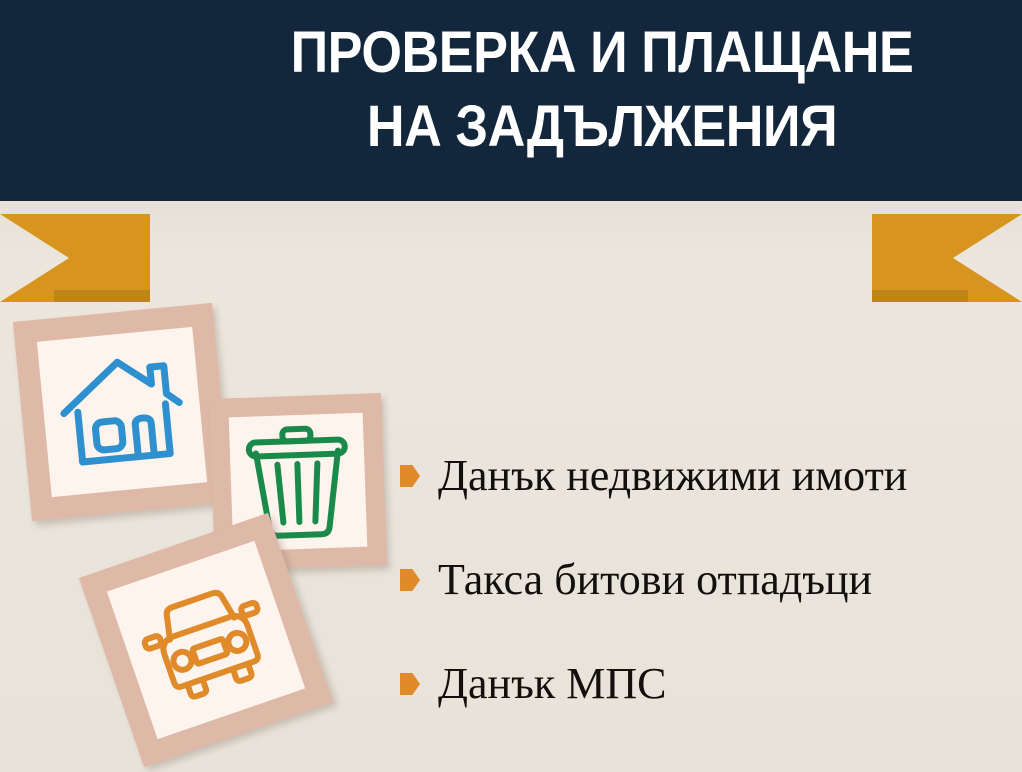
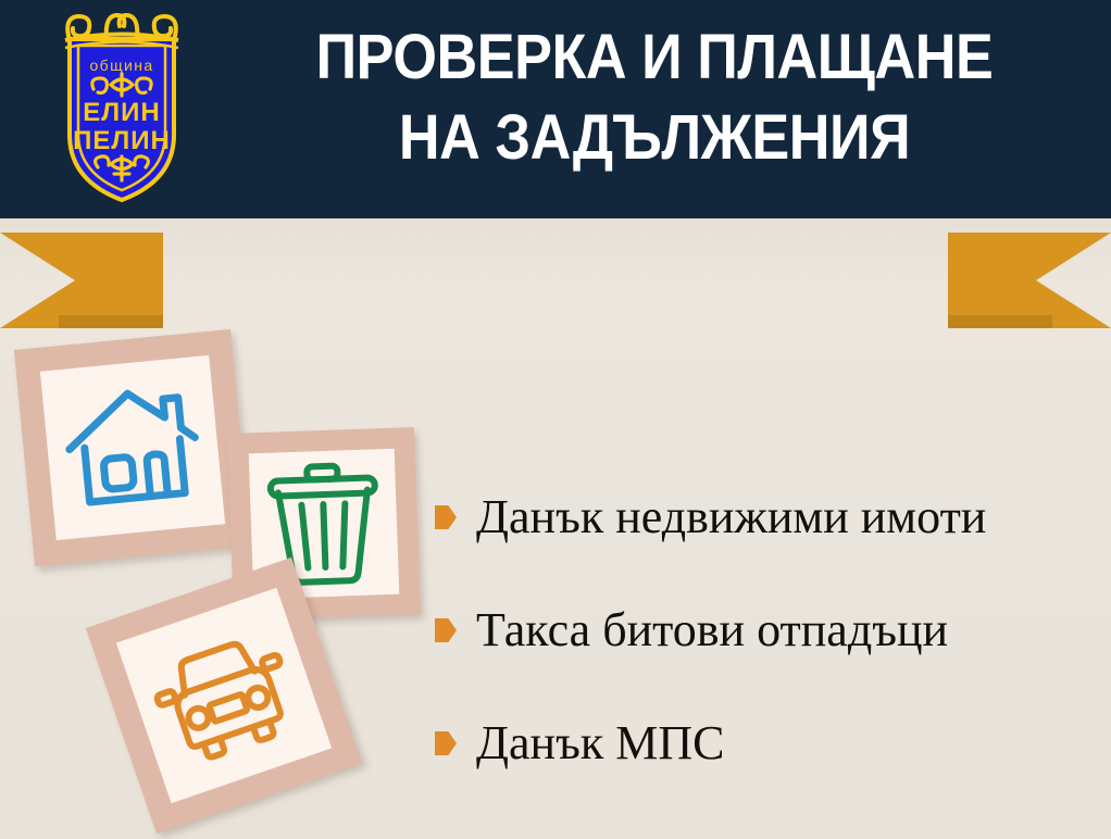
+ община
+ ЕЛИН
+ ПЕЛИН
  ПРОВЕРКА И ПЛАЩАНЕ
  НА ЗАДЪЛЖЕНИЯ
  Данък недвижими имоти
  Такса битови отпадъци
  Данък МПС
